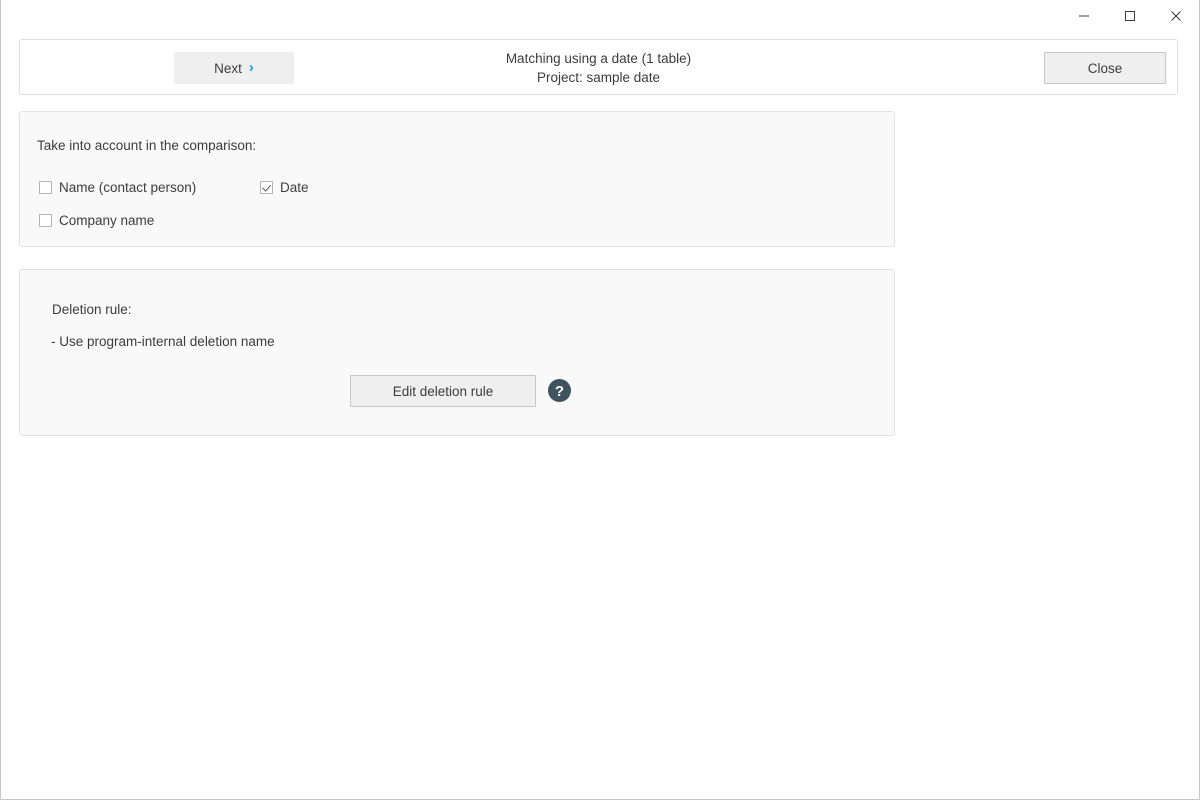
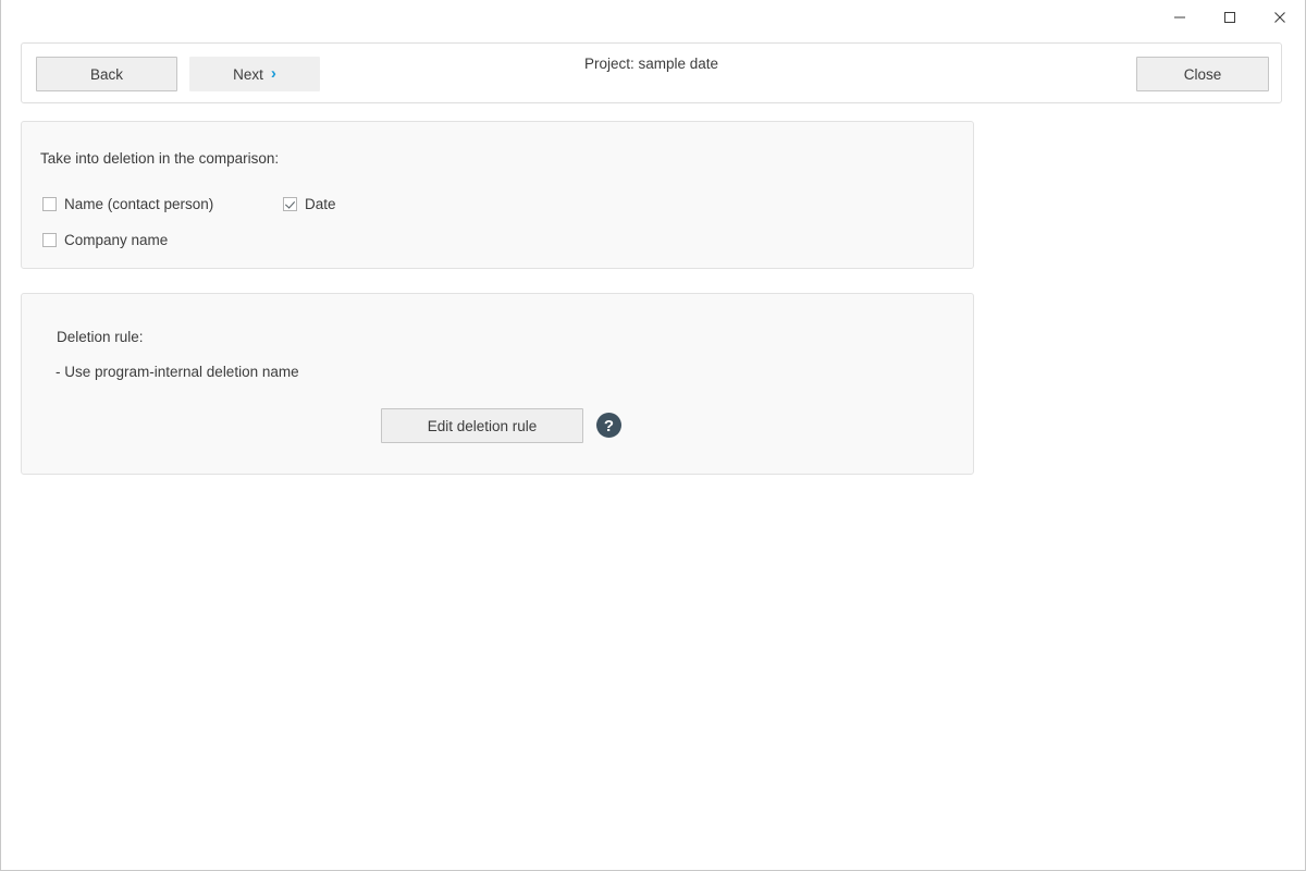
- Matching using a date (1 table)
  Project: sample date
+ Back
  Next
  ›
  Close
- Take into account in the comparison:
+ Take into deletion in the comparison:
  Name (contact person)
  Company name
  Date
  Deletion rule:
  - Use program-internal deletion name
  Edit deletion rule
  ?
